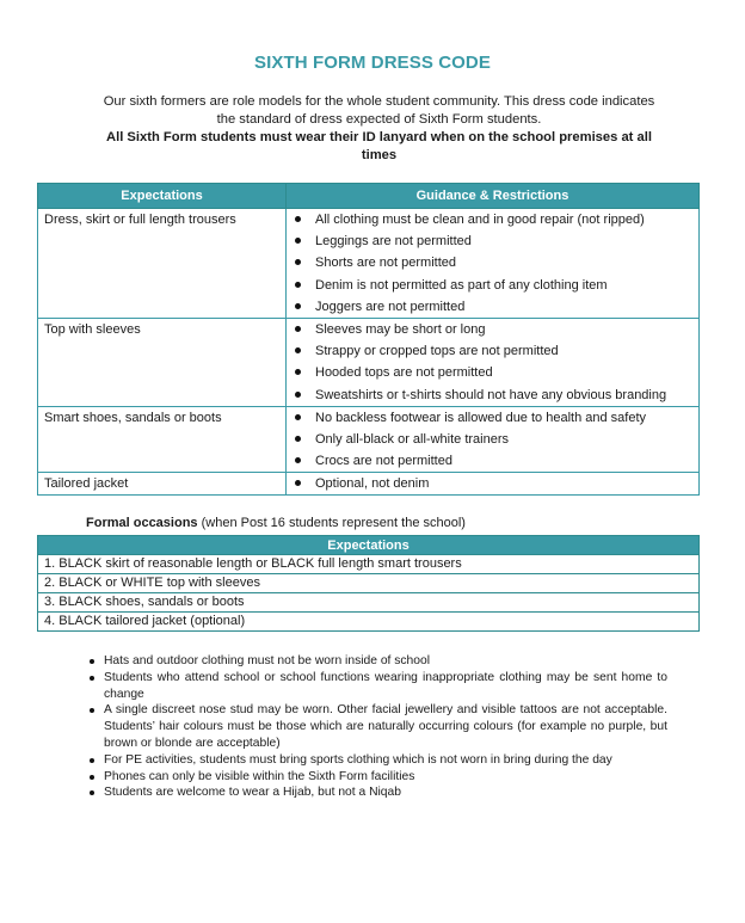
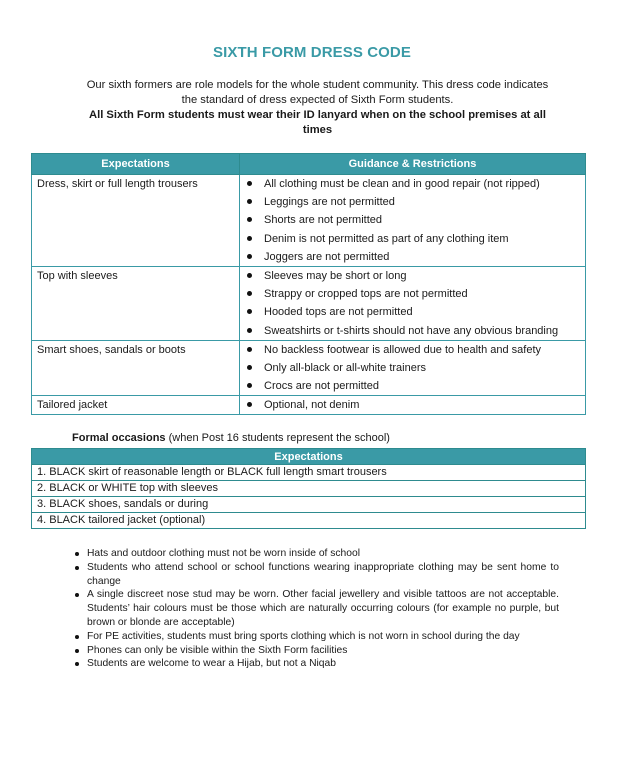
  SIXTH FORM DRESS CODE
  Our sixth formers are role models for the whole student community. This dress code indicates the standard of dress expected of Sixth Form students.
  All Sixth Form students must wear their ID lanyard when on the school premises at all times
  Expectations	Guidance & Restrictions
  Dress, skirt or full length trousers	All clothing must be clean and in good repair (not ripped) Leggings are not permitted Shorts are not permitted Denim is not permitted as part of any clothing item Joggers are not permitted
  Top with sleeves	Sleeves may be short or long Strappy or cropped tops are not permitted Hooded tops are not permitted Sweatshirts or t-shirts should not have any obvious branding
  Smart shoes, sandals or boots	No backless footwear is allowed due to health and safety Only all-black or all-white trainers Crocs are not permitted
  Tailored jacket	Optional, not denim
  Formal occasions (when Post 16 students represent the school)
  Expectations
  1. BLACK skirt of reasonable length or BLACK full length smart trousers
  2. BLACK or WHITE top with sleeves
- 3. BLACK shoes, sandals or boots
+ 3. BLACK shoes, sandals or during
  4. BLACK tailored jacket (optional)
  Hats and outdoor clothing must not be worn inside of school
  Students who attend school or school functions wearing inappropriate clothing may be sent home to change
  A single discreet nose stud may be worn. Other facial jewellery and visible tattoos are not acceptable. Students’ hair colours must be those which are naturally occurring colours (for example no purple, but brown or blonde are acceptable)
- For PE activities, students must bring sports clothing which is not worn in bring during the day
+ For PE activities, students must bring sports clothing which is not worn in school during the day
  Phones can only be visible within the Sixth Form facilities
  Students are welcome to wear a Hijab, but not a Niqab
